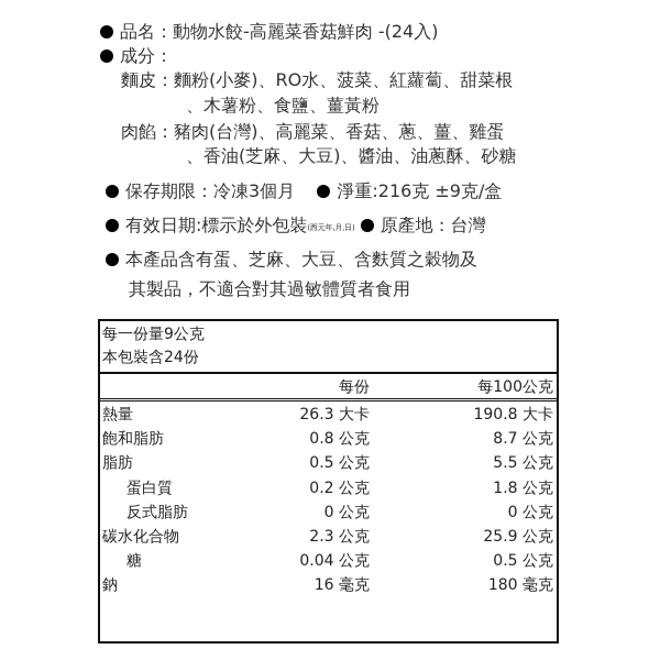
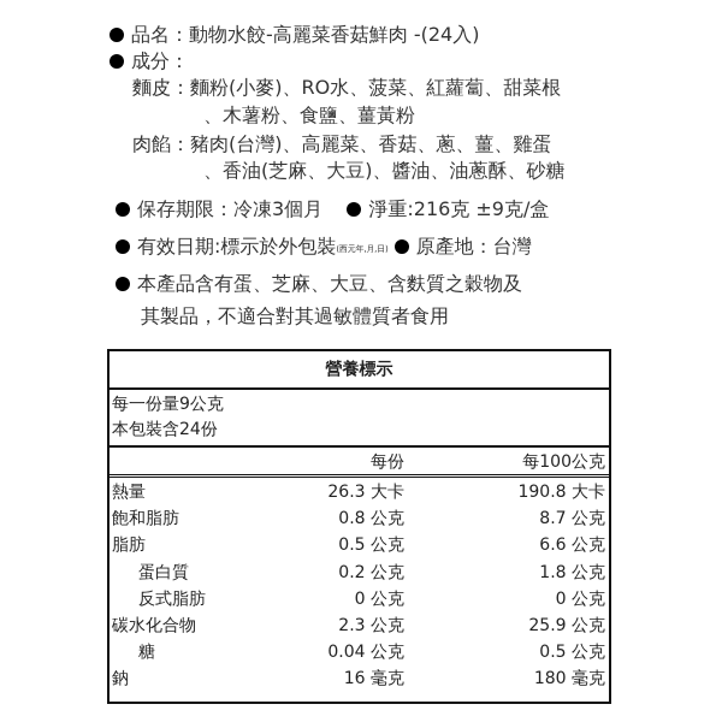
  品名：動物水餃-高麗菜香菇鮮肉 -(24入)
  成分：
  麵皮：麵粉(小麥)、RO水、菠菜、紅蘿蔔、甜菜根
  、木薯粉、食鹽、薑黃粉
  肉餡：豬肉(台灣)、高麗菜、香菇、蔥、薑、雞蛋
  、香油(芝麻、大豆)、醬油、油蔥酥、砂糖
  保存期限：冷凍3個月 淨重:216克 ±9克/盒
  有效日期:標示於外包裝(西元年,月,日) 原產地：台灣
  本產品含有蛋、芝麻、大豆、含麩質之穀物及
  其製品，不適合對其過敏體質者食用
+ 營養標示
  每一份量9公克
  本包裝含24份
  每份
  每100公克
  熱量
  26.3 大卡
  190.8 大卡
  飽和脂肪
  0.8 公克
  8.7 公克
  脂肪
  0.5 公克
- 5.5 公克
+ 6.6 公克
  蛋白質
  0.2 公克
  1.8 公克
  反式脂肪
  0 公克
  0 公克
  碳水化合物
  2.3 公克
  25.9 公克
  糖
  0.04 公克
  0.5 公克
  鈉
  16 毫克
  180 毫克
